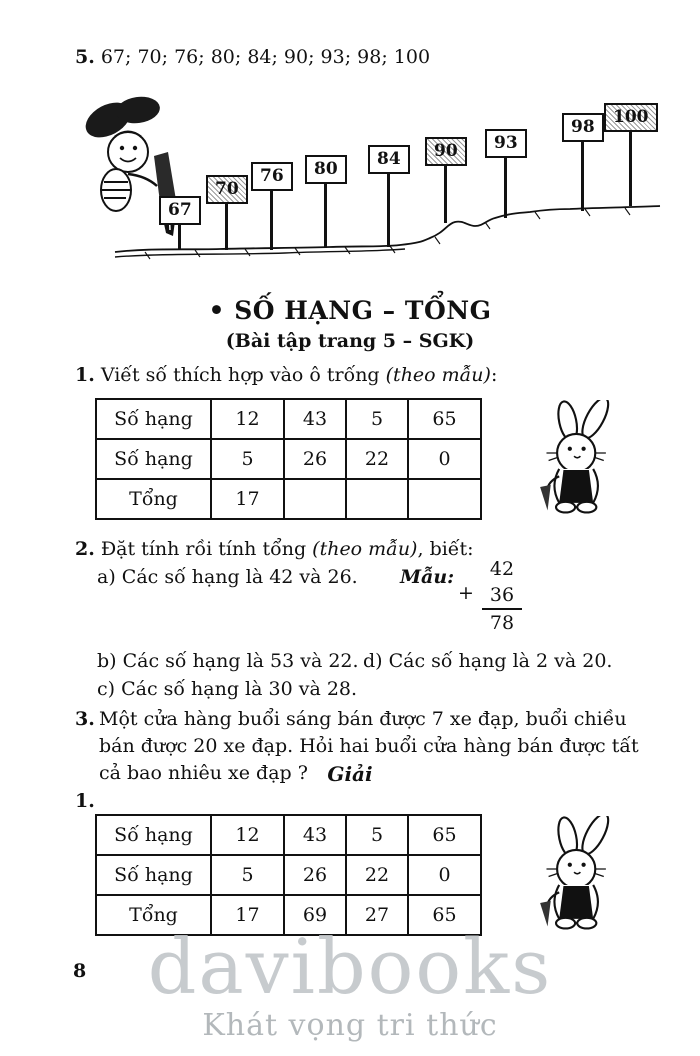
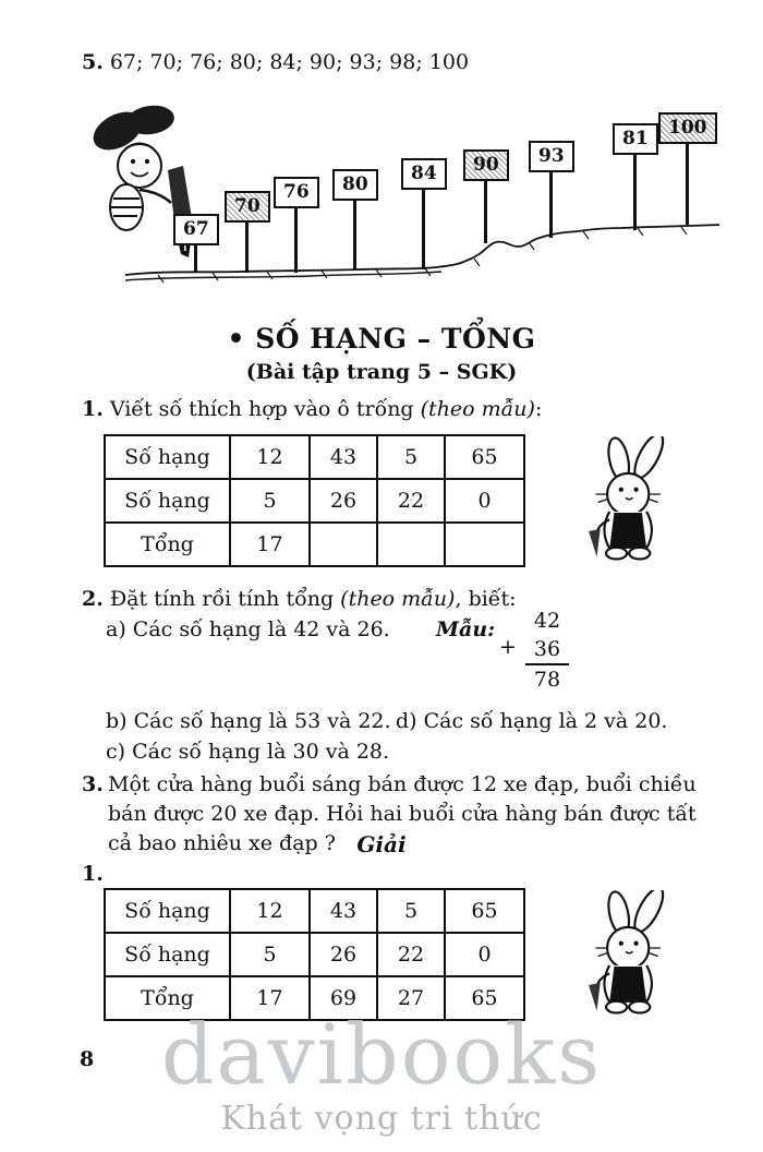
  5. 67; 70; 76; 80; 84; 90; 93; 98; 100
  67
  70
  76
  80
  84
  90
  93
- 98
+ 81
  100
  • SỐ HẠNG – TỔNG
  (Bài tập trang 5 – SGK)
  1. Viết số thích hợp vào ô trống (theo mẫu):
  Số hạng	12	43	5	65
  Số hạng	5	26	22	0
  Tổng	17
  2. Đặt tính rồi tính tổng (theo mẫu), biết:
  a) Các số hạng là 42 và 26.
  Mẫu:
  +
  42
  36
  78
  b) Các số hạng là 53 và 22.
  d) Các số hạng là 2 và 20.
  c) Các số hạng là 30 và 28.
  3.
- Một cửa hàng buổi sáng bán được 7 xe đạp, buổi chiều bán được 20 xe đạp. Hỏi hai buổi cửa hàng bán được tất cả bao nhiêu xe đạp ?
+ Một cửa hàng buổi sáng bán được 12 xe đạp, buổi chiều bán được 20 xe đạp. Hỏi hai buổi cửa hàng bán được tất cả bao nhiêu xe đạp ?
  Giải
  1.
  Số hạng	12	43	5	65
  Số hạng	5	26	22	0
  Tổng	17	69	27	65
  davibooks
  Khát vọng tri thức
  8
